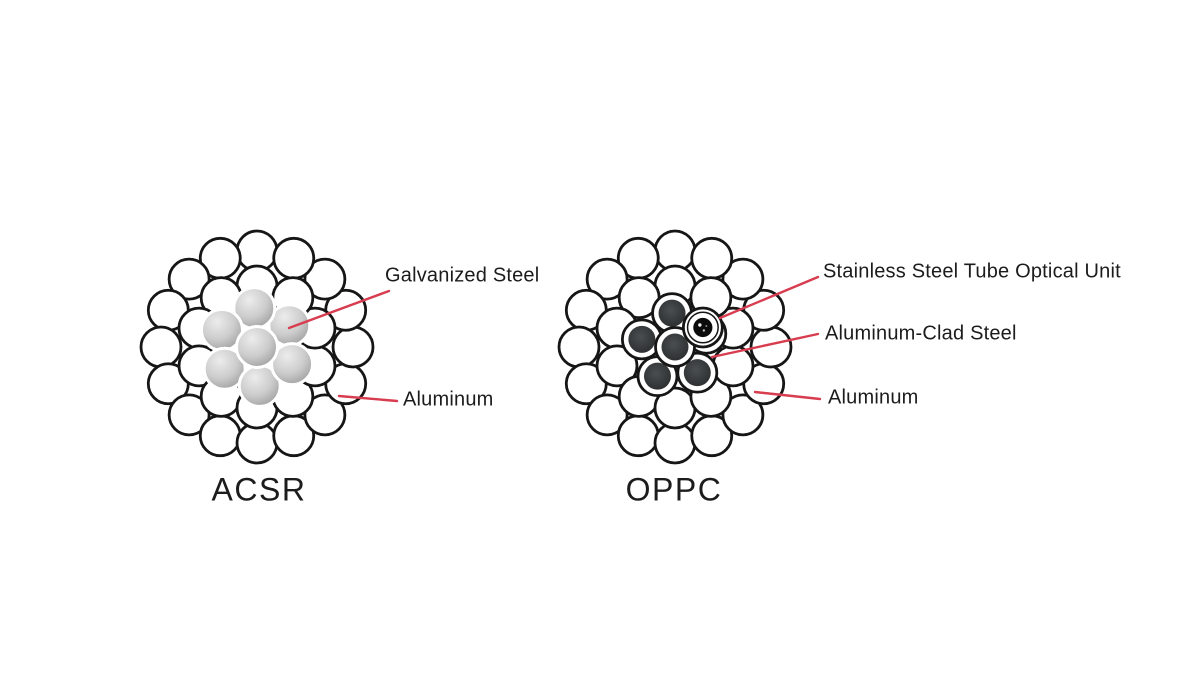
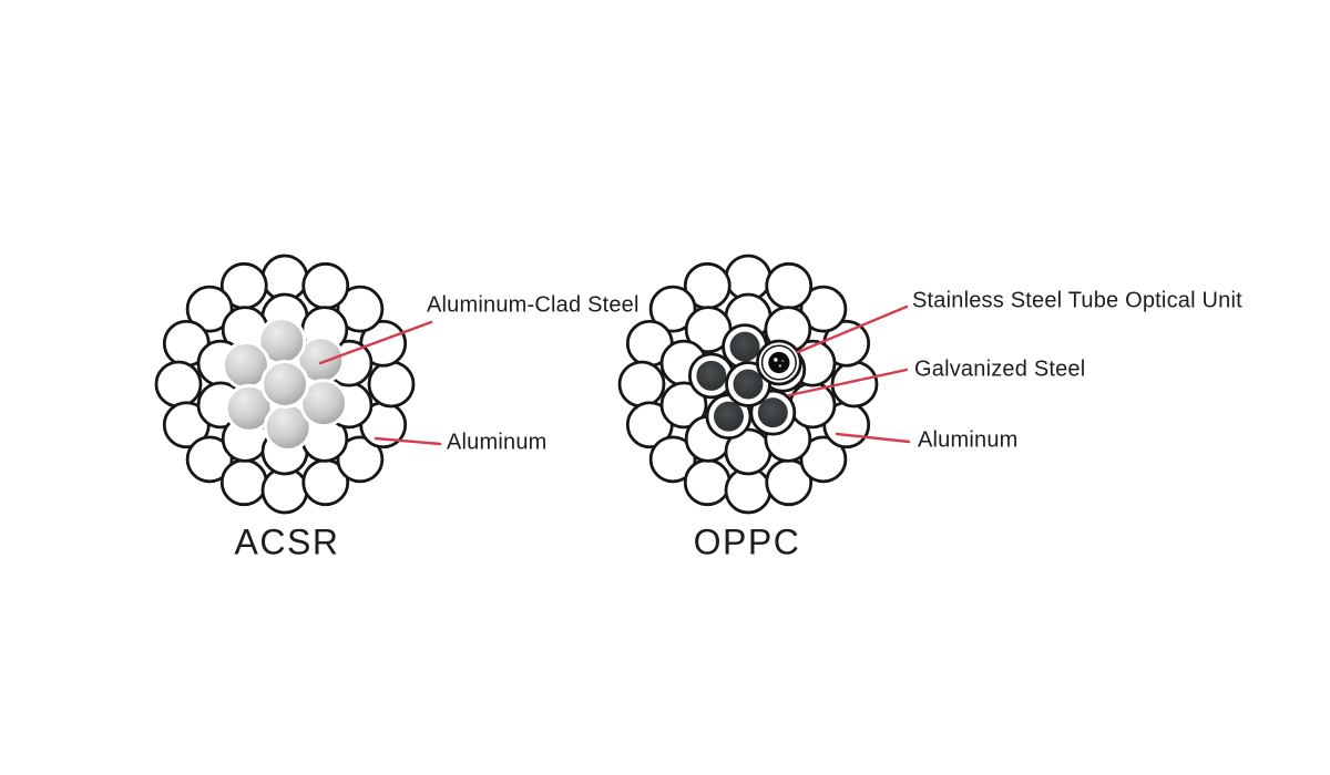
- Galvanized Steel
+ Aluminum-Clad Steel
  Aluminum
  Stainless Steel Tube Optical Unit
- Aluminum-Clad Steel
+ Galvanized Steel
  Aluminum
  ACSR
  OPPC
